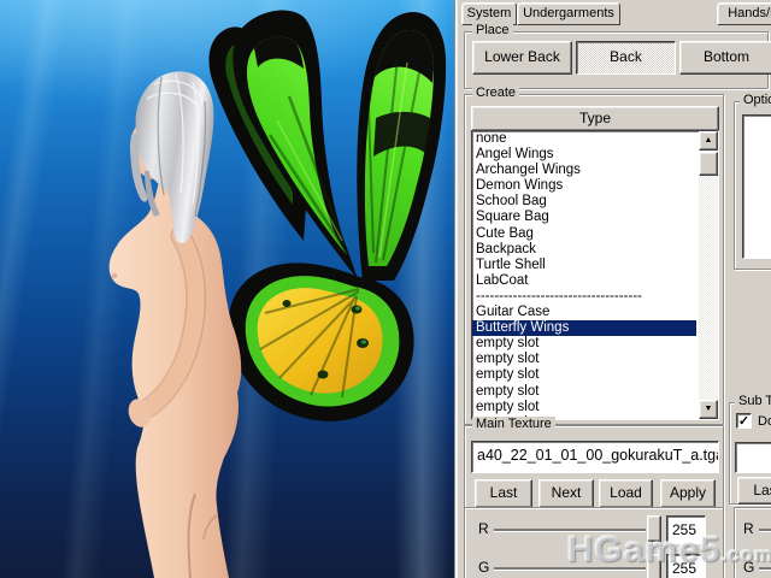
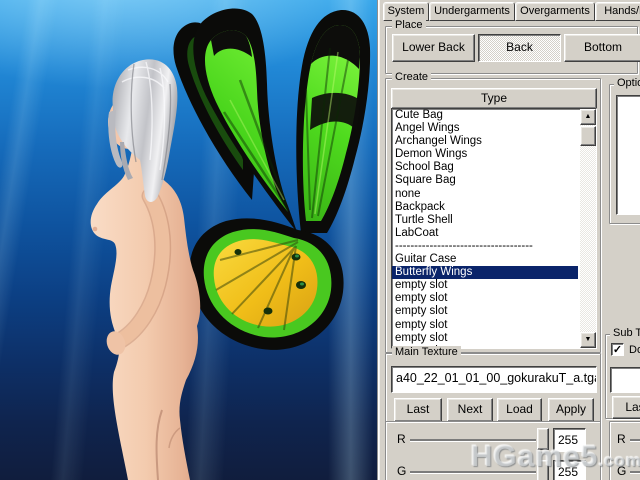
  System
  Undergarments
+ Overgarments
  Hands/
  Place
  Lower Back
  Back
  Bottom
  Create
  Type
- none
+ Cute Bag
  Angel Wings
  Archangel Wings
  Demon Wings
  School Bag
  Square Bag
- Cute Bag
+ none
  Backpack
  Turtle Shell
  LabCoat
  ------------------------------------
  Guitar Case
  Butterfly Wings
  empty slot
  empty slot
  empty slot
  empty slot
  empty slot
  Main Texture
  a40_22_01_01_00_gokurakuT_a.tg
  Last
  Next
  Load
  Apply
  R
  255
  G
  255
  Opti
  Sub T
  ✓
  R
  G
  HGame5.com
